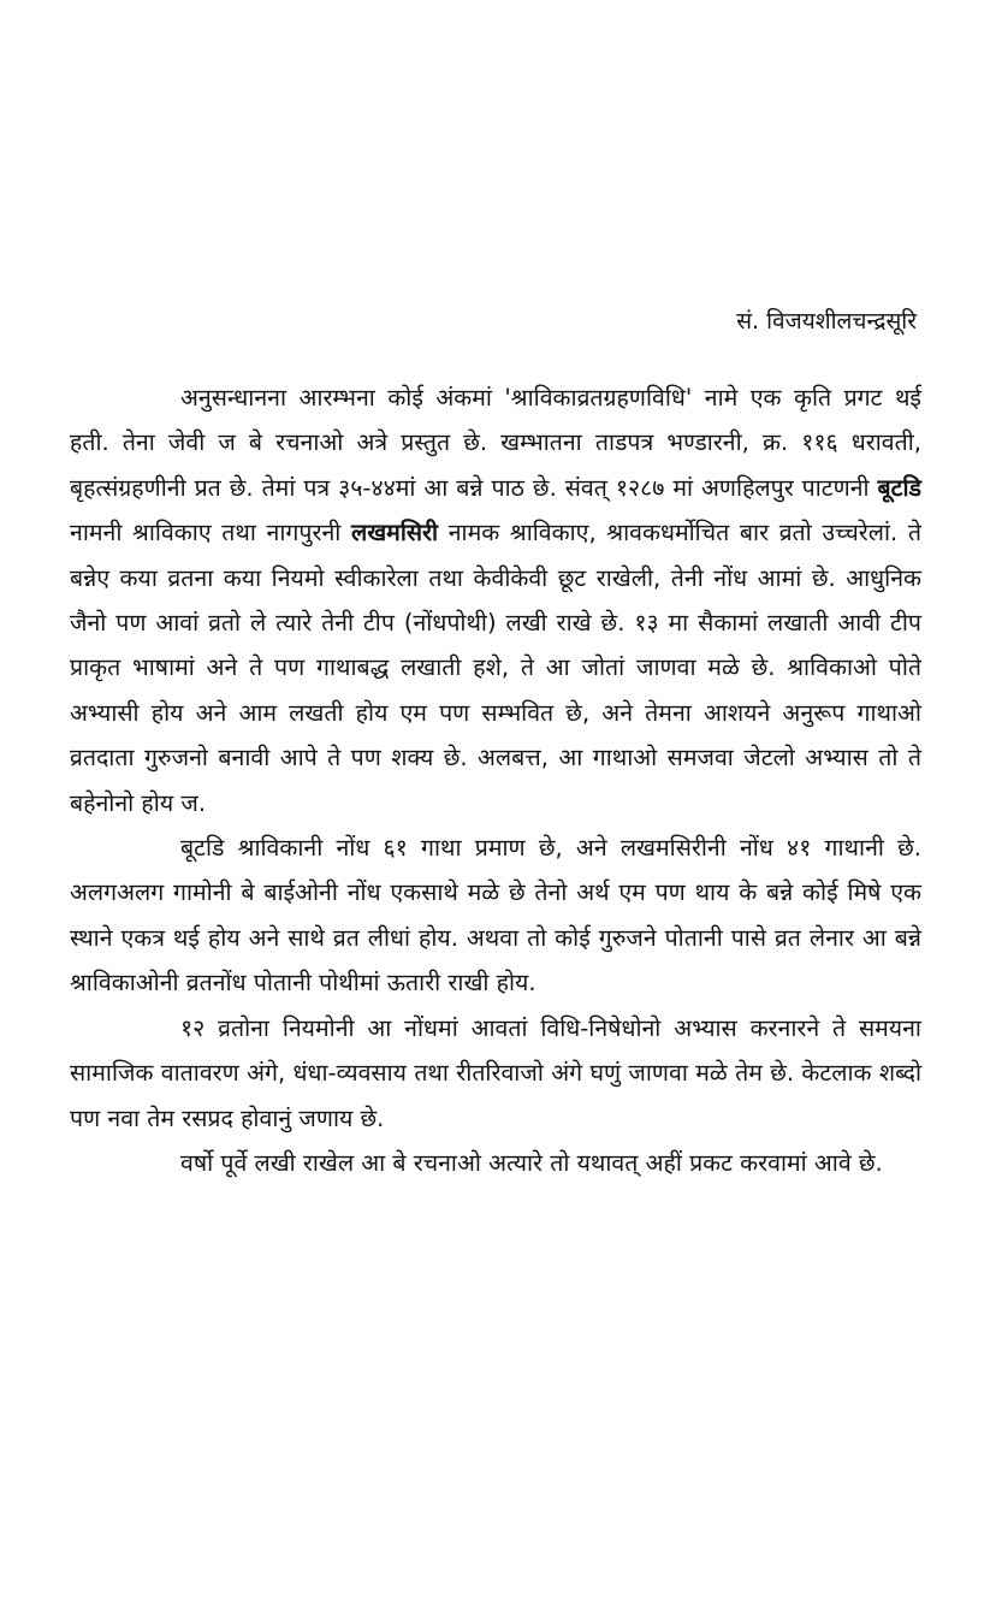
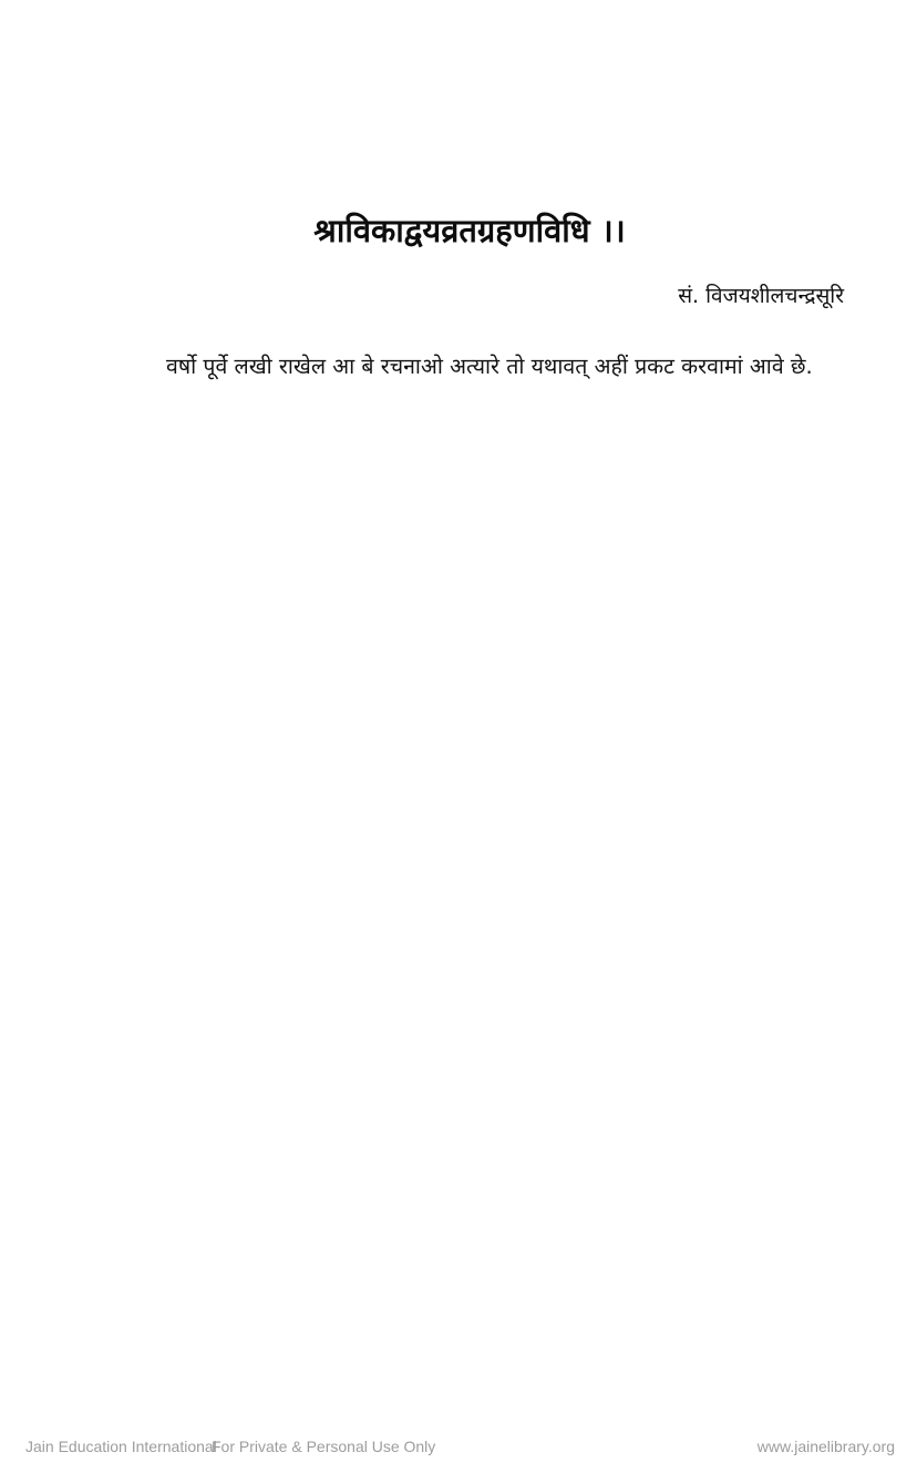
+ श्राविकाद्वयव्रतग्रहणविधि ।।
  सं. विजयशीलचन्द्रसूरि
- अनुसन्धानना आरम्भना कोई अंकमां 'श्राविकाव्रतग्रहणविधि' नामे एक कृति प्रगट थई हती. तेना जेवी ज बे रचनाओ अत्रे प्रस्तुत छे. खम्भातना ताडपत्र भण्डारनी, क्र. ११६ धरावती, बृहत्संग्रहणीनी प्रत छे. तेमां पत्र ३५-४४मां आ बन्ने पाठ छे. संवत् १२८७ मां अणहिलपुर पाटणनी बूटडि नामनी श्राविकाए तथा नागपुरनी लखमसिरी नामक श्राविकाए, श्रावकधर्मोचित बार व्रतो उच्चरेलां. ते बन्नेए कया व्रतना कया नियमो स्वीकारेला तथा केवीकेवी छूट राखेली, तेनी नोंध आमां छे. आधुनिक जैनो पण आवां व्रतो ले त्यारे तेनी टीप (नोंधपोथी) लखी राखे छे. १३ मा सैकामां लखाती आवी टीप प्राकृत भाषामां अने ते पण गाथाबद्ध लखाती हशे, ते आ जोतां जाणवा मळे छे. श्राविकाओ पोते अभ्यासी होय अने आम लखती होय एम पण सम्भवित छे, अने तेमना आशयने अनुरूप गाथाओ व्रतदाता गुरुजनो बनावी आपे ते पण शक्य छे. अलबत्त, आ गाथाओ समजवा जेटलो अभ्यास तो ते बहेनोनो होय ज.
- बूटडि श्राविकानी नोंध ६१ गाथा प्रमाण छे, अने लखमसिरीनी नोंध ४१ गाथानी छे. अलगअलग गामोनी बे बाईओनी नोंध एकसाथे मळे छे तेनो अर्थ एम पण थाय के बन्ने कोई मिषे एक स्थाने एकत्र थई होय अने साथे व्रत लीधां होय. अथवा तो कोई गुरुजने पोतानी पासे व्रत लेनार आ बन्ने श्राविकाओनी व्रतनोंध पोतानी पोथीमां ऊतारी राखी होय.
- १२ व्रतोना नियमोनी आ नोंधमां आवतां विधि-निषेधोनो अभ्यास करनारने ते समयना सामाजिक वातावरण अंगे, धंधा-व्यवसाय तथा रीतरिवाजो अंगे घणुं जाणवा मळे तेम छे. केटलाक शब्दो पण नवा तेम रसप्रद होवानुं जणाय छे.
  वर्षो पूर्वे लखी राखेल आ बे रचनाओ अत्यारे तो यथावत् अहीं प्रकट करवामां आवे छे.
+ Jain Education International
+ For Private & Personal Use Only
+ www.jainelibrary.org
